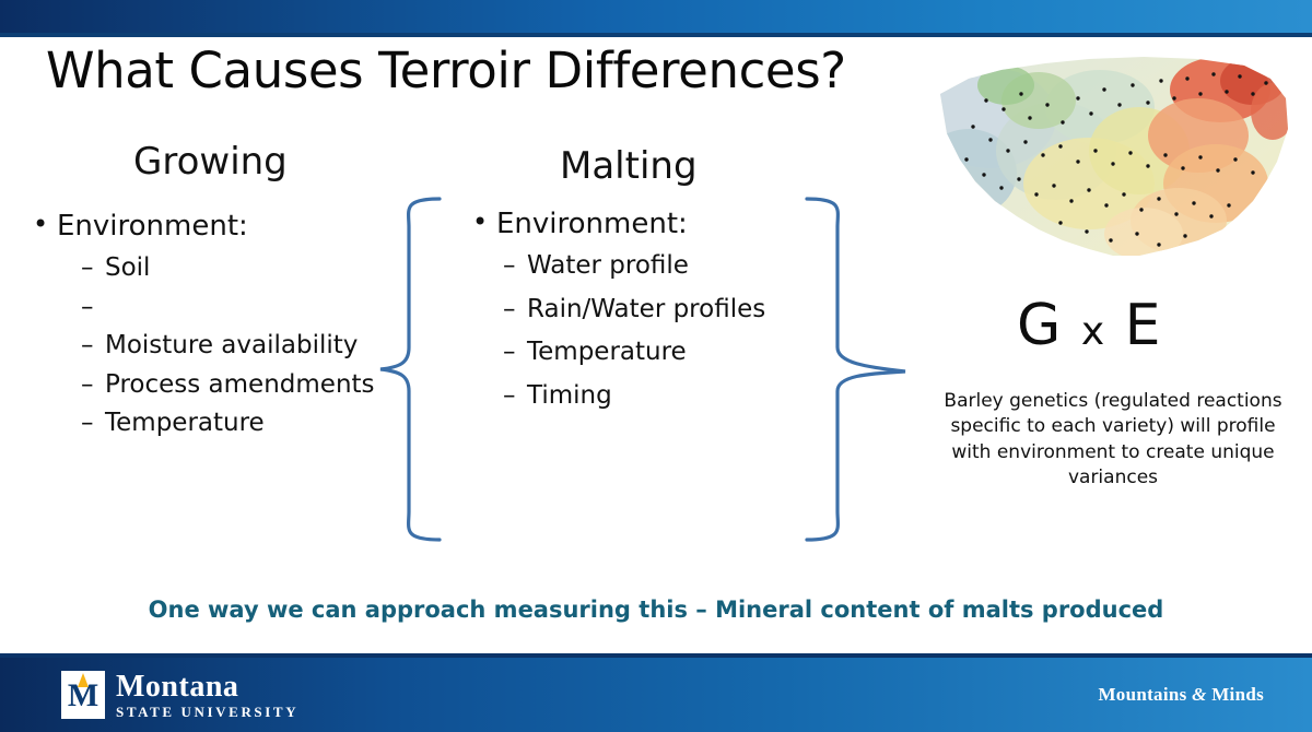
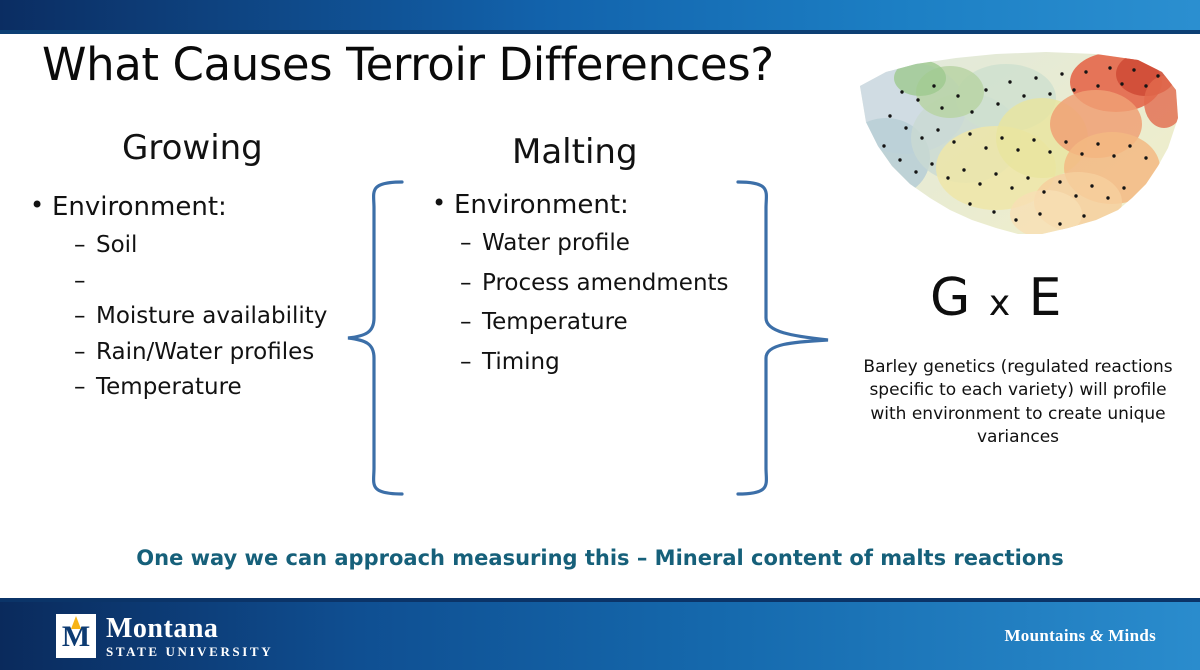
  What Causes Terroir Differences?
  Growing
  Malting
  •
  Environment:
  –
  Soil
  –
  –
  Moisture availability
  –
- Process amendments
+ Rain/Water profiles
  –
  Temperature
  •
  Environment:
  –
  Water profile
  –
- Rain/Water profiles
+ Process amendments
  –
  Temperature
  –
  Timing
  G x E
  Barley genetics (regulated reactions specific to each variety) will profile with environment to create unique variances
- One way we can approach measuring this – Mineral content of malts produced
+ One way we can approach measuring this – Mineral content of malts reactions
  M
  Montana
  STATE UNIVERSITY
  Mountains & Minds
